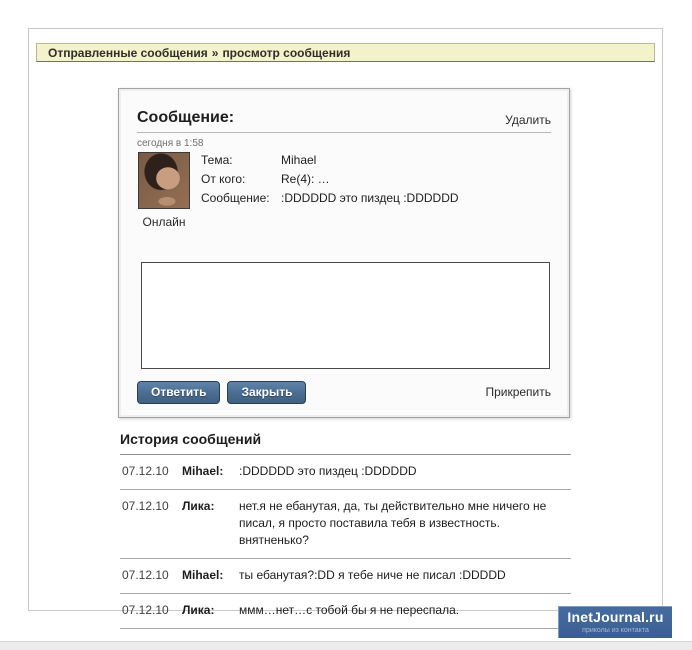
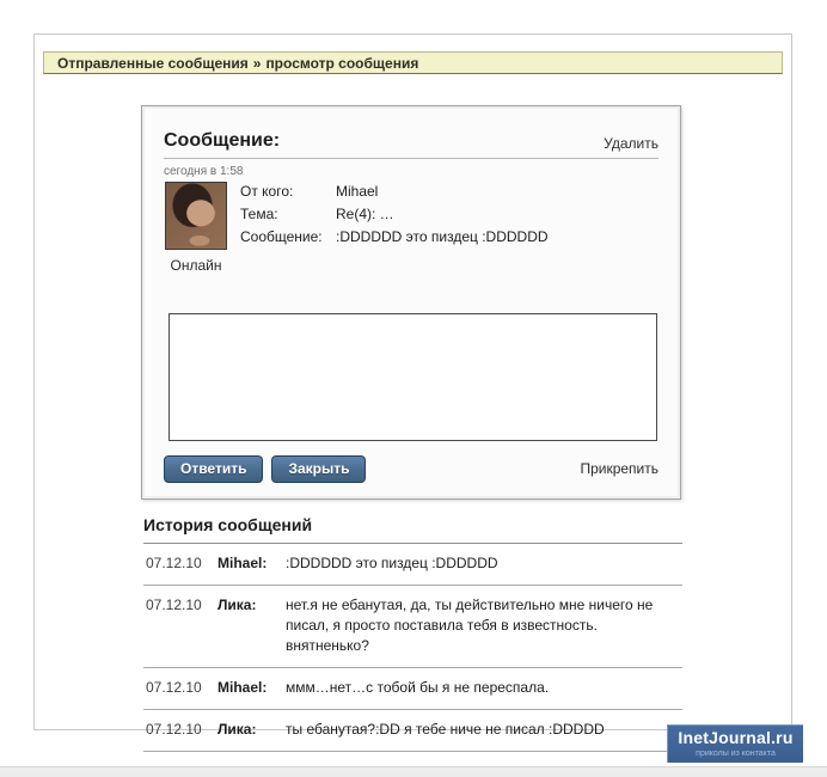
  Отправленные сообщения
  »
  просмотр сообщения
  Сообщение:
  Удалить
  сегодня в 1:58
  Онлайн
- Тема:
+ От кого:
  Mihael
- От кого:
+ Тема:
  Re(4): …
  Сообщение:
  :DDDDDD это пиздец :DDDDDD
  Ответить
  Закрыть
  Прикрепить
  История сообщений
  07.12.10
  Mihael:
  :DDDDDD это пиздец :DDDDDD
  07.12.10
  Лика:
  нет.я не ебанутая, да, ты действительно мне ничего не писал, я просто поставила тебя в известность.
  внятненько?
  07.12.10
  Mihael:
- ты ебанутая?:DD я тебе ниче не писал :DDDDD
+ ммм…нет…с тобой бы я не переспала.
  07.12.10
  Лика:
- ммм…нет…с тобой бы я не переспала.
+ ты ебанутая?:DD я тебе ниче не писал :DDDDD
  InetJournal.ru
